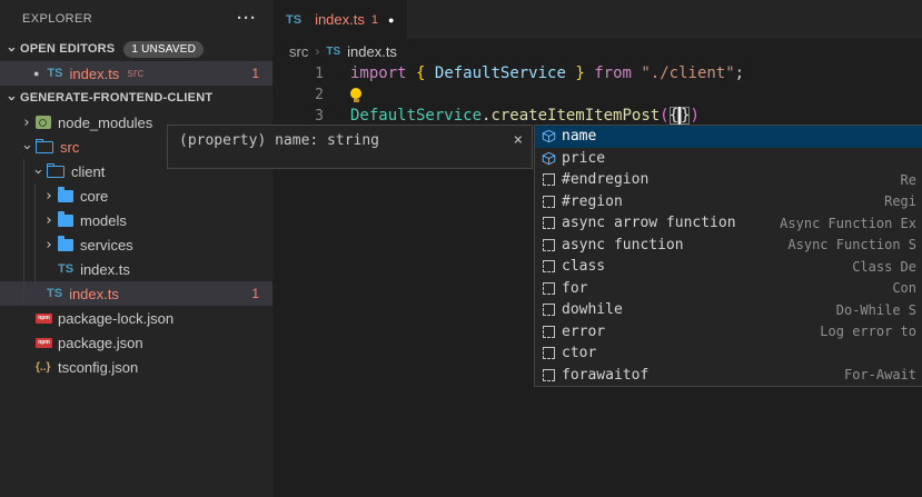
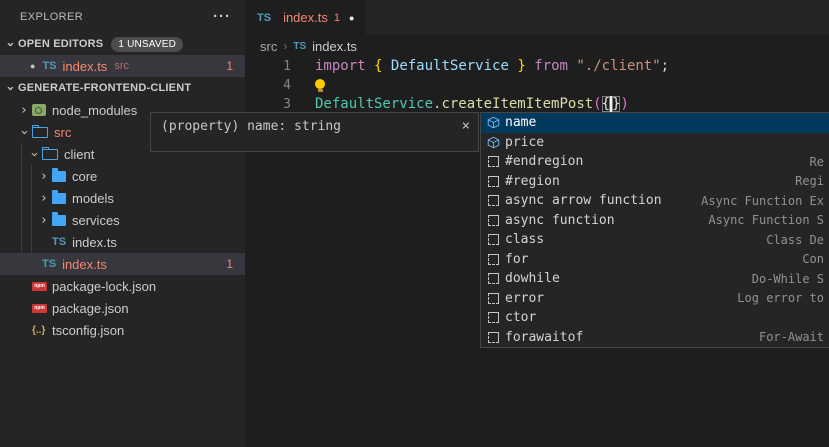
  EXPLORER
  ···
  OPEN EDITORS
  1 UNSAVED
  ●
  TS
  index.ts
  src
  1
  GENERATE-FRONTEND-CLIENT
  ›
  node_modules
  src
  client
  ›
  core
  ›
  models
  ›
  services
  TS
  index.ts
  TS
  index.ts
  1
  package-lock.json
  package.json
  {..}
  tsconfig.json
  TS
  index.ts
  1
  ●
  src
  ›
  TS
  index.ts
  1
  import { DefaultService } from "./client";
- 2
+ 4
  3
  DefaultService.createItemItemPost({ })
  (property) name: string
  ×
  name
  price
  #endregion
  Re
  #region
  Regi
  async arrow function
  Async Function Ex
  async function
  Async Function S
  class
  Class De
  for
  Con
  dowhile
  Do-While S
  error
  Log error to
  ctor
  forawaitof
  For-Await
